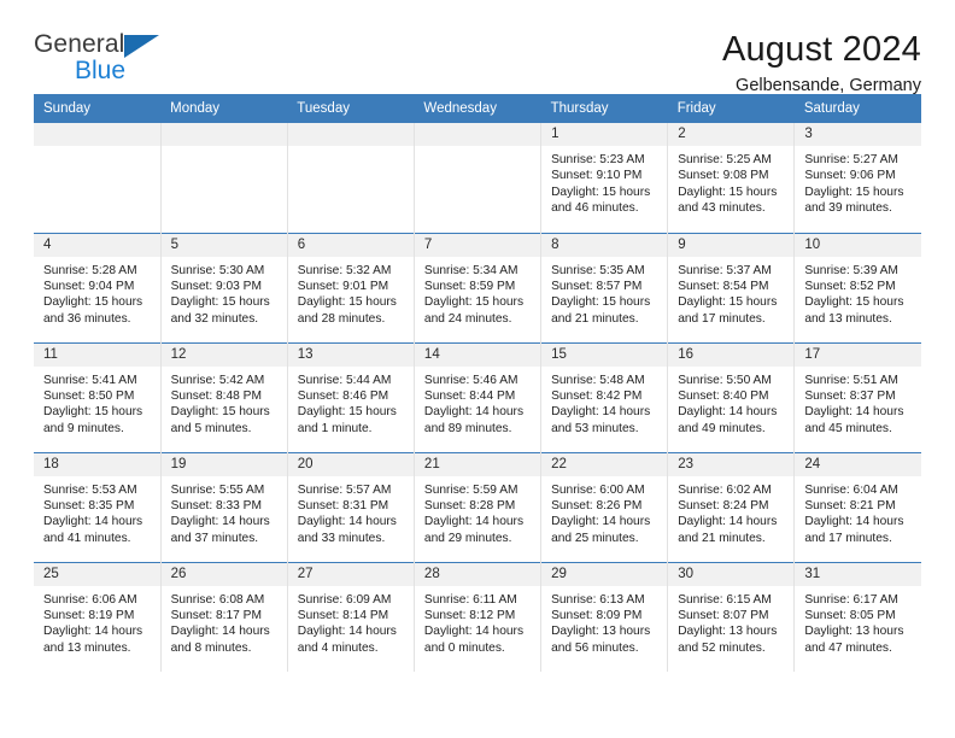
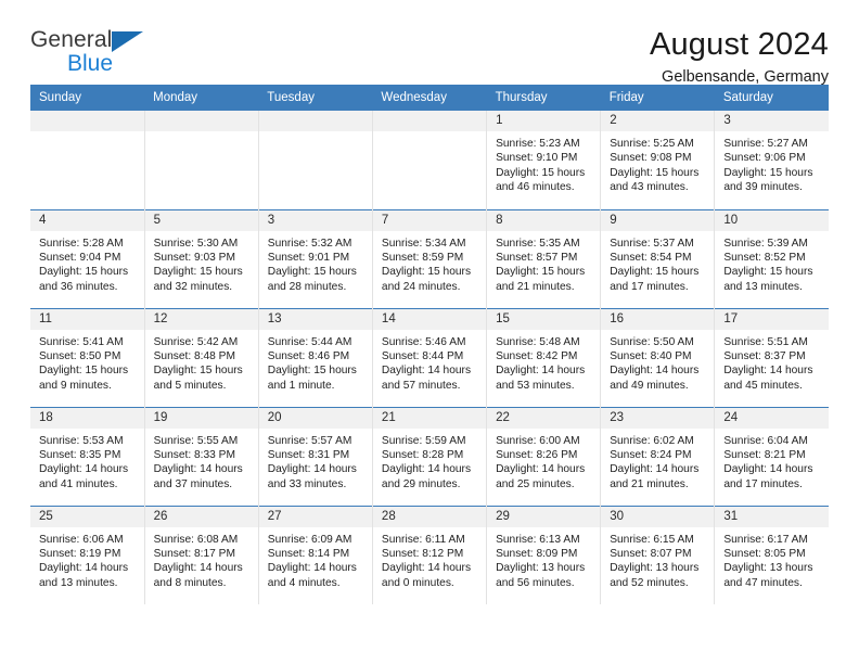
  General
  Blue
  August 2024
  Gelbensande, Germany
  Sunday	Monday	Tuesday	Wednesday	Thursday	Friday	Saturday
  				1Sunrise: 5:23 AMSunset: 9:10 PMDaylight: 15 hoursand 46 minutes.	2Sunrise: 5:25 AMSunset: 9:08 PMDaylight: 15 hoursand 43 minutes.	3Sunrise: 5:27 AMSunset: 9:06 PMDaylight: 15 hoursand 39 minutes.
- 4Sunrise: 5:28 AMSunset: 9:04 PMDaylight: 15 hoursand 36 minutes.	5Sunrise: 5:30 AMSunset: 9:03 PMDaylight: 15 hoursand 32 minutes.	6Sunrise: 5:32 AMSunset: 9:01 PMDaylight: 15 hoursand 28 minutes.	7Sunrise: 5:34 AMSunset: 8:59 PMDaylight: 15 hoursand 24 minutes.	8Sunrise: 5:35 AMSunset: 8:57 PMDaylight: 15 hoursand 21 minutes.	9Sunrise: 5:37 AMSunset: 8:54 PMDaylight: 15 hoursand 17 minutes.	10Sunrise: 5:39 AMSunset: 8:52 PMDaylight: 15 hoursand 13 minutes.
+ 4Sunrise: 5:28 AMSunset: 9:04 PMDaylight: 15 hoursand 36 minutes.	5Sunrise: 5:30 AMSunset: 9:03 PMDaylight: 15 hoursand 32 minutes.	3Sunrise: 5:32 AMSunset: 9:01 PMDaylight: 15 hoursand 28 minutes.	7Sunrise: 5:34 AMSunset: 8:59 PMDaylight: 15 hoursand 24 minutes.	8Sunrise: 5:35 AMSunset: 8:57 PMDaylight: 15 hoursand 21 minutes.	9Sunrise: 5:37 AMSunset: 8:54 PMDaylight: 15 hoursand 17 minutes.	10Sunrise: 5:39 AMSunset: 8:52 PMDaylight: 15 hoursand 13 minutes.
- 11Sunrise: 5:41 AMSunset: 8:50 PMDaylight: 15 hoursand 9 minutes.	12Sunrise: 5:42 AMSunset: 8:48 PMDaylight: 15 hoursand 5 minutes.	13Sunrise: 5:44 AMSunset: 8:46 PMDaylight: 15 hoursand 1 minute.	14Sunrise: 5:46 AMSunset: 8:44 PMDaylight: 14 hoursand 89 minutes.	15Sunrise: 5:48 AMSunset: 8:42 PMDaylight: 14 hoursand 53 minutes.	16Sunrise: 5:50 AMSunset: 8:40 PMDaylight: 14 hoursand 49 minutes.	17Sunrise: 5:51 AMSunset: 8:37 PMDaylight: 14 hoursand 45 minutes.
+ 11Sunrise: 5:41 AMSunset: 8:50 PMDaylight: 15 hoursand 9 minutes.	12Sunrise: 5:42 AMSunset: 8:48 PMDaylight: 15 hoursand 5 minutes.	13Sunrise: 5:44 AMSunset: 8:46 PMDaylight: 15 hoursand 1 minute.	14Sunrise: 5:46 AMSunset: 8:44 PMDaylight: 14 hoursand 57 minutes.	15Sunrise: 5:48 AMSunset: 8:42 PMDaylight: 14 hoursand 53 minutes.	16Sunrise: 5:50 AMSunset: 8:40 PMDaylight: 14 hoursand 49 minutes.	17Sunrise: 5:51 AMSunset: 8:37 PMDaylight: 14 hoursand 45 minutes.
  18Sunrise: 5:53 AMSunset: 8:35 PMDaylight: 14 hoursand 41 minutes.	19Sunrise: 5:55 AMSunset: 8:33 PMDaylight: 14 hoursand 37 minutes.	20Sunrise: 5:57 AMSunset: 8:31 PMDaylight: 14 hoursand 33 minutes.	21Sunrise: 5:59 AMSunset: 8:28 PMDaylight: 14 hoursand 29 minutes.	22Sunrise: 6:00 AMSunset: 8:26 PMDaylight: 14 hoursand 25 minutes.	23Sunrise: 6:02 AMSunset: 8:24 PMDaylight: 14 hoursand 21 minutes.	24Sunrise: 6:04 AMSunset: 8:21 PMDaylight: 14 hoursand 17 minutes.
  25Sunrise: 6:06 AMSunset: 8:19 PMDaylight: 14 hoursand 13 minutes.	26Sunrise: 6:08 AMSunset: 8:17 PMDaylight: 14 hoursand 8 minutes.	27Sunrise: 6:09 AMSunset: 8:14 PMDaylight: 14 hoursand 4 minutes.	28Sunrise: 6:11 AMSunset: 8:12 PMDaylight: 14 hoursand 0 minutes.	29Sunrise: 6:13 AMSunset: 8:09 PMDaylight: 13 hoursand 56 minutes.	30Sunrise: 6:15 AMSunset: 8:07 PMDaylight: 13 hoursand 52 minutes.	31Sunrise: 6:17 AMSunset: 8:05 PMDaylight: 13 hoursand 47 minutes.
